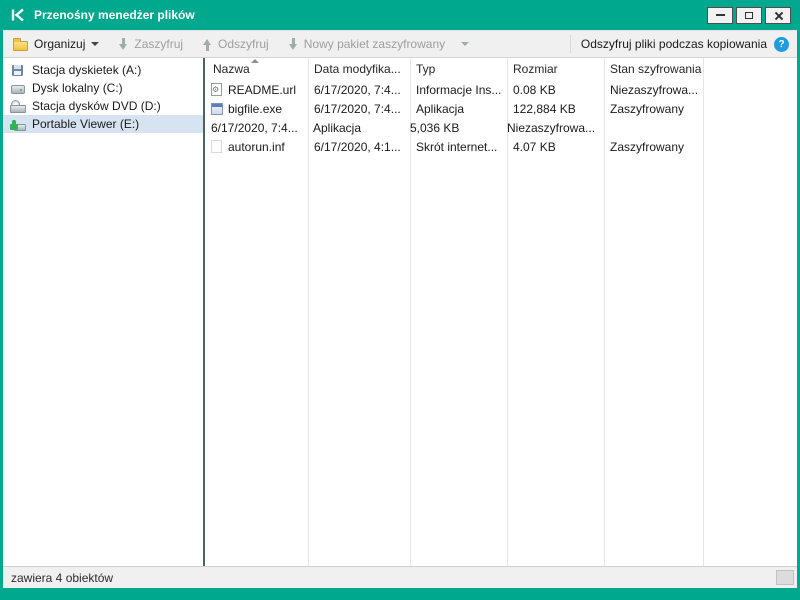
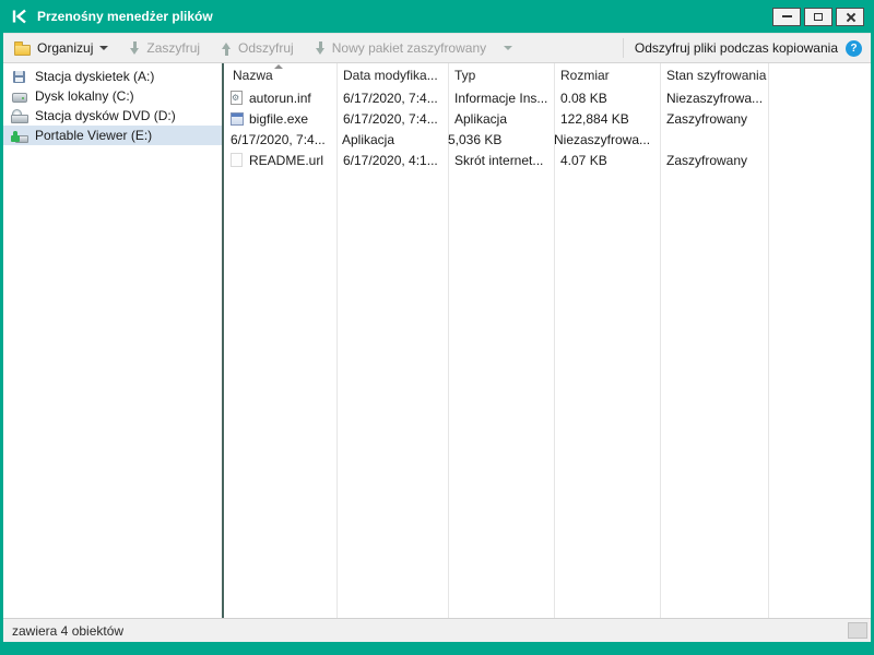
  Przenośny menedżer plików
  Organizuj
  Zaszyfruj
  Odszyfruj
  Nowy pakiet zaszyfrowany
  Odszyfruj pliki podczas kopiowania
  Stacja dyskietek (A:)
  Dysk lokalny (C:)
  Stacja dysków DVD (D:)
  Portable Viewer (E:)
  Nazwa
  Data modyfika...
  Typ
  Rozmiar
  Stan szyfrowania
- README.url
+ autorun.inf
  6/17/2020, 7:4...
  Informacje Ins...
  0.08 KB
  Niezaszyfrowa...
  bigfile.exe
  6/17/2020, 7:4...
  Aplikacja
  122,884 KB
  Zaszyfrowany
  6/17/2020, 7:4...
  Aplikacja
  5,036 KB
  Niezaszyfrowa...
- autorun.inf
+ README.url
  6/17/2020, 4:1...
  Skrót internet...
  4.07 KB
  Zaszyfrowany
  zawiera 4 obiektów
